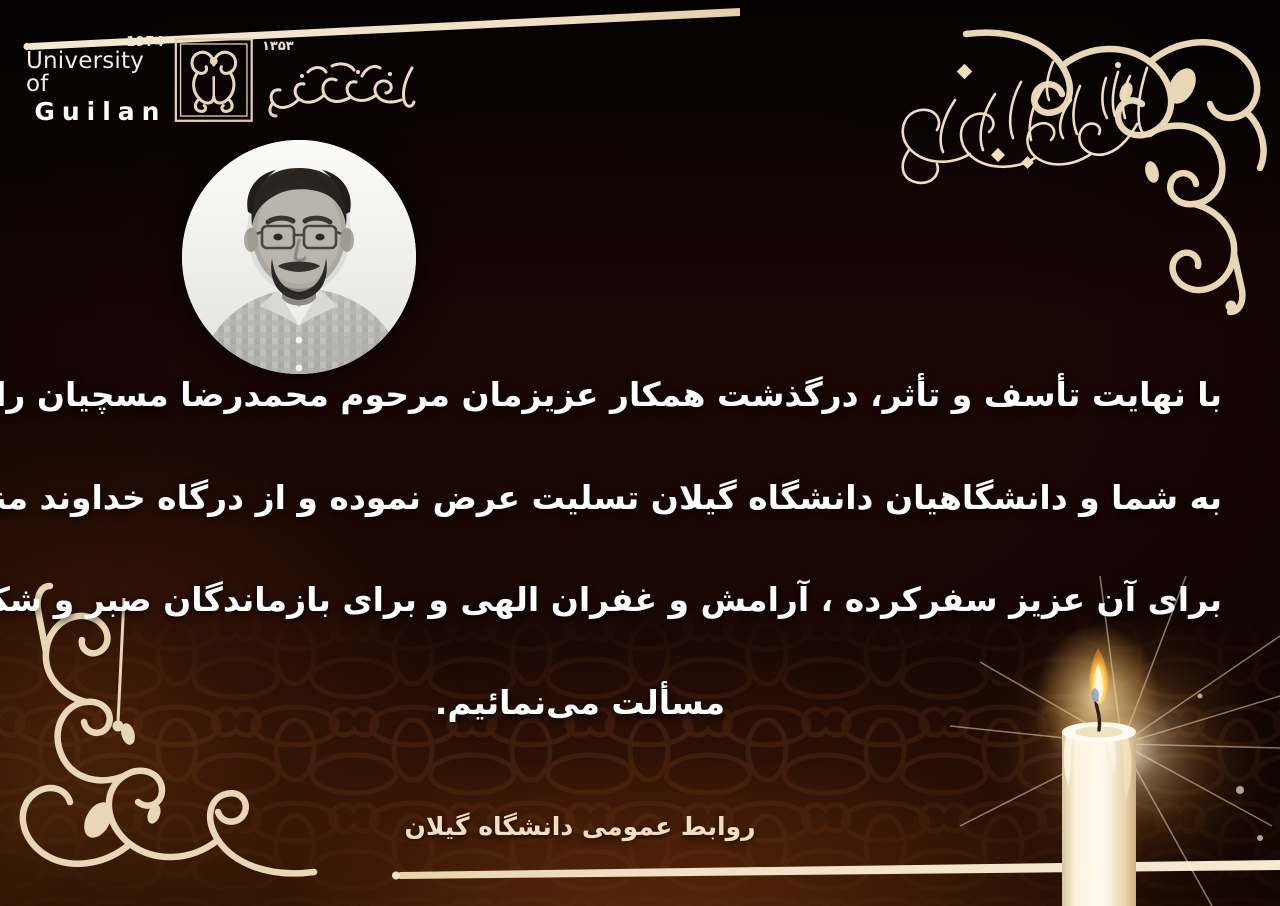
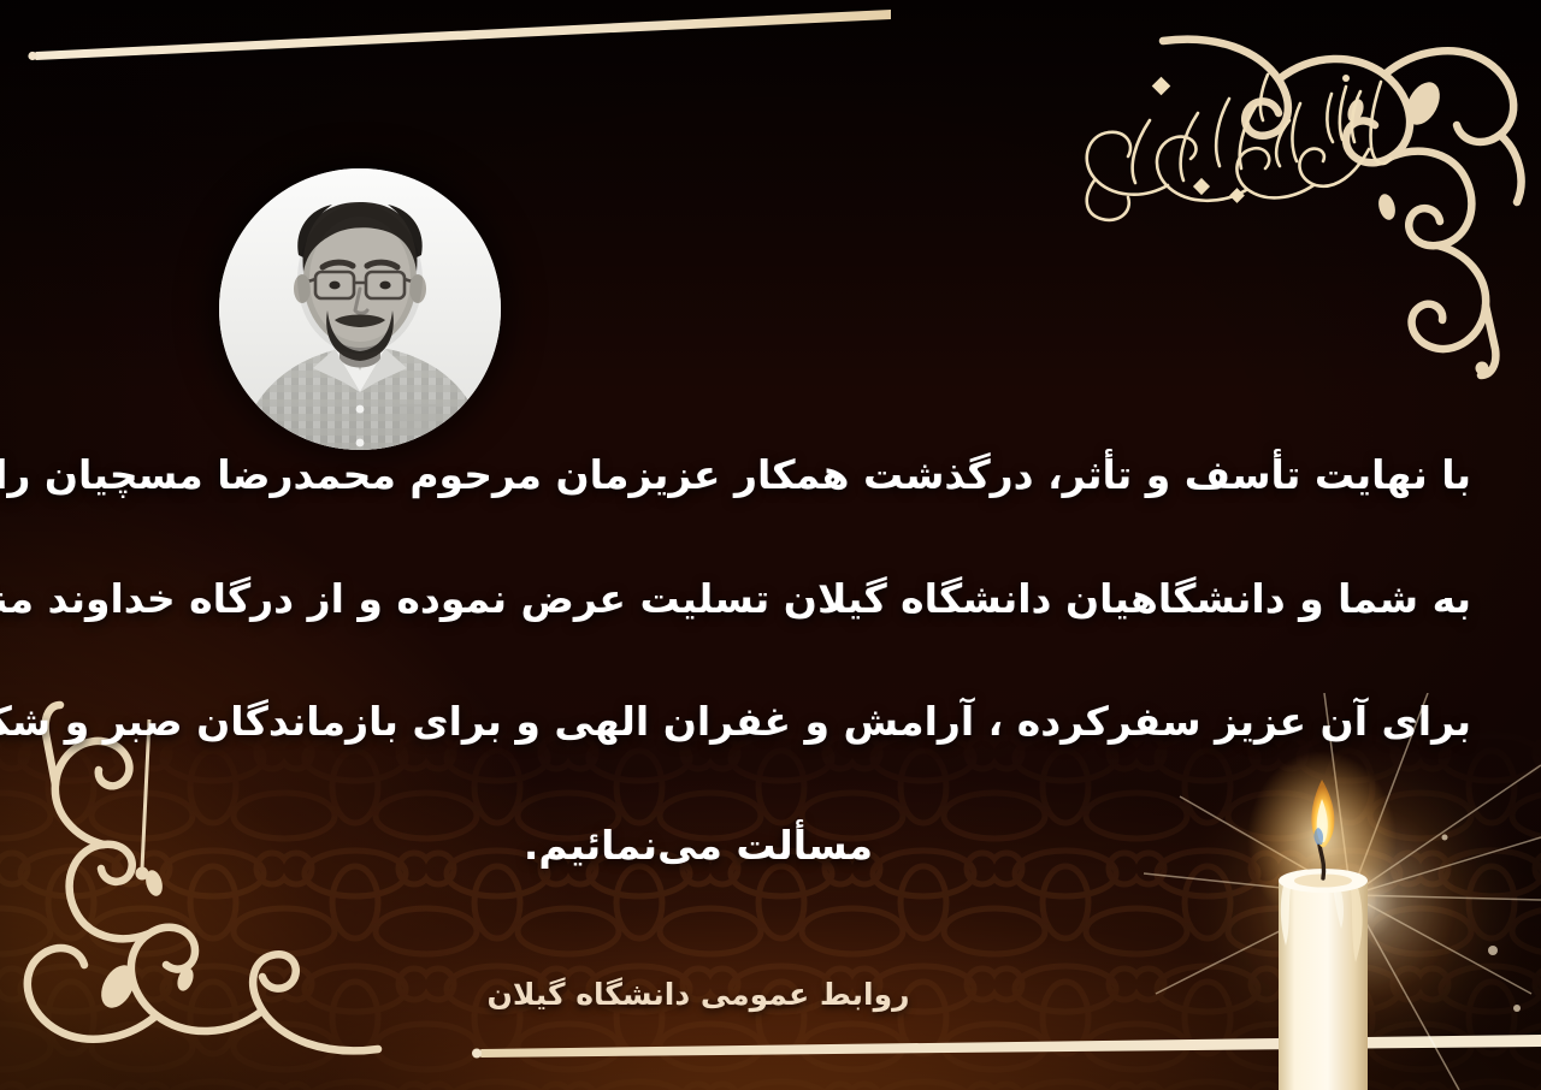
- 1974
- University of
- Guilan
- ۱۳۵۳
  با نهایت تأسف و تأثر، درگذشت همکار عزیزمان مرحوم محمدرضا مسچیان را
  به شما و دانشگاهیان دانشگاه گیلان تسلیت عرض نموده و از درگاه خداوند من
  برا عزیز سفرکرده ، آرامش و غفران الهی و برای بازماندگان صبر و شک
  مسألت می‌نمائیم.
  روابط عمومی دانشگاه گیلان
